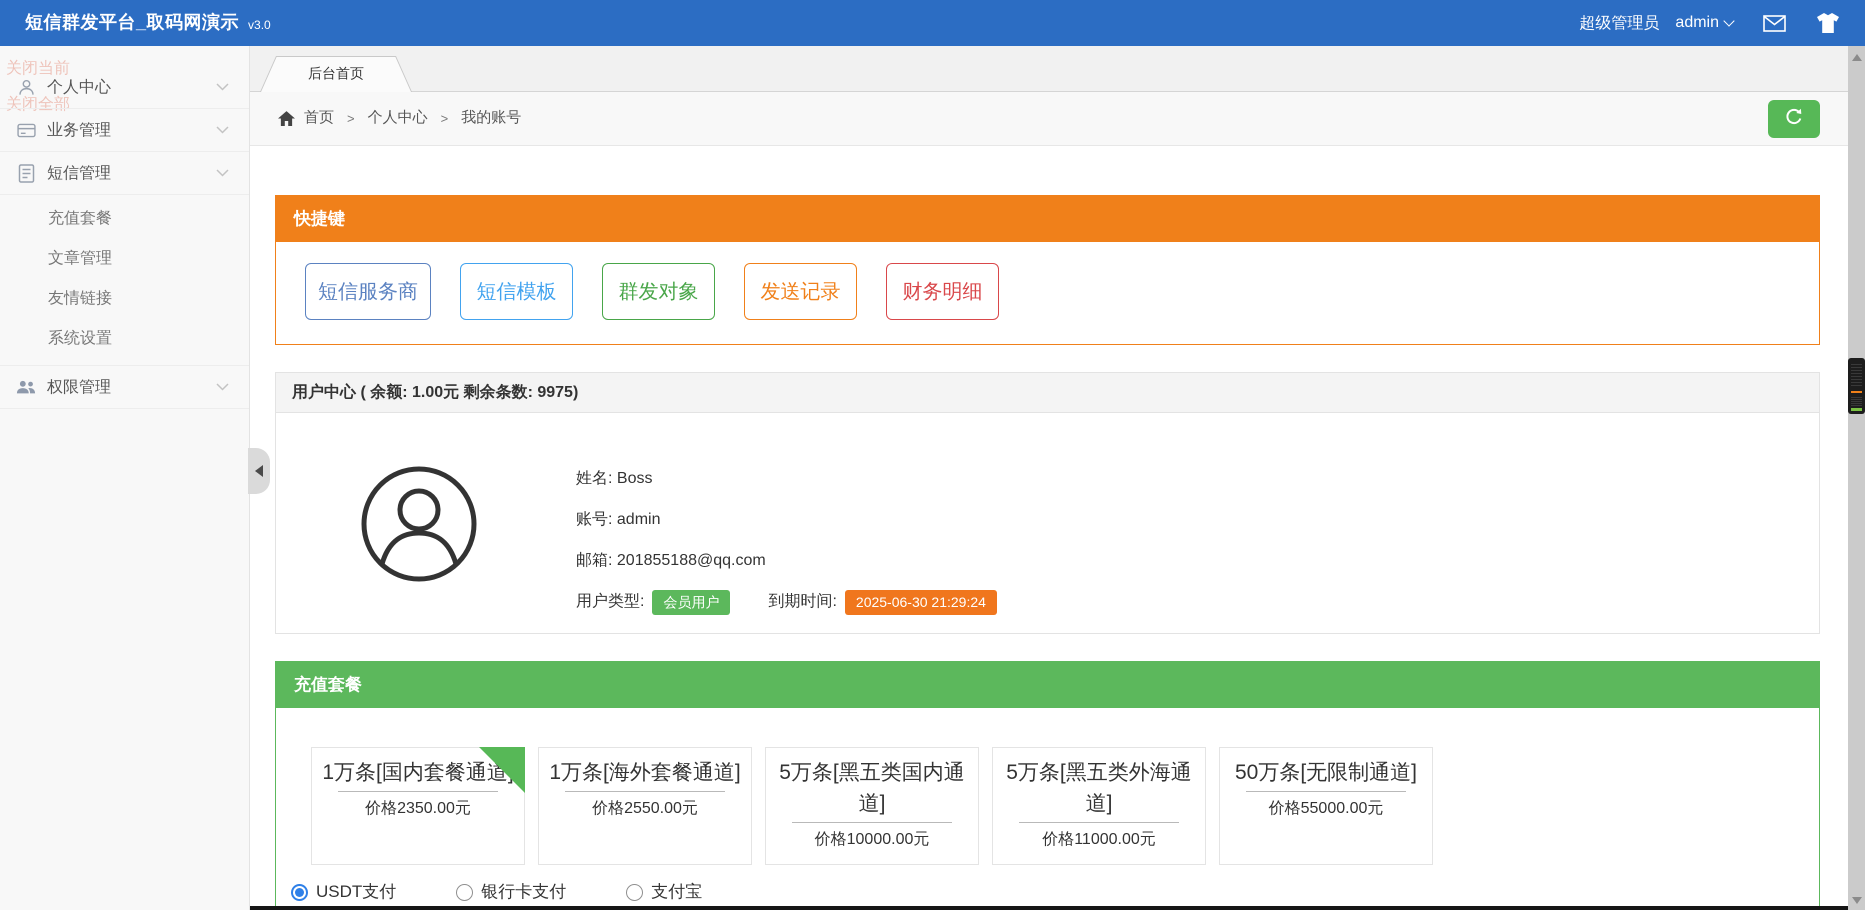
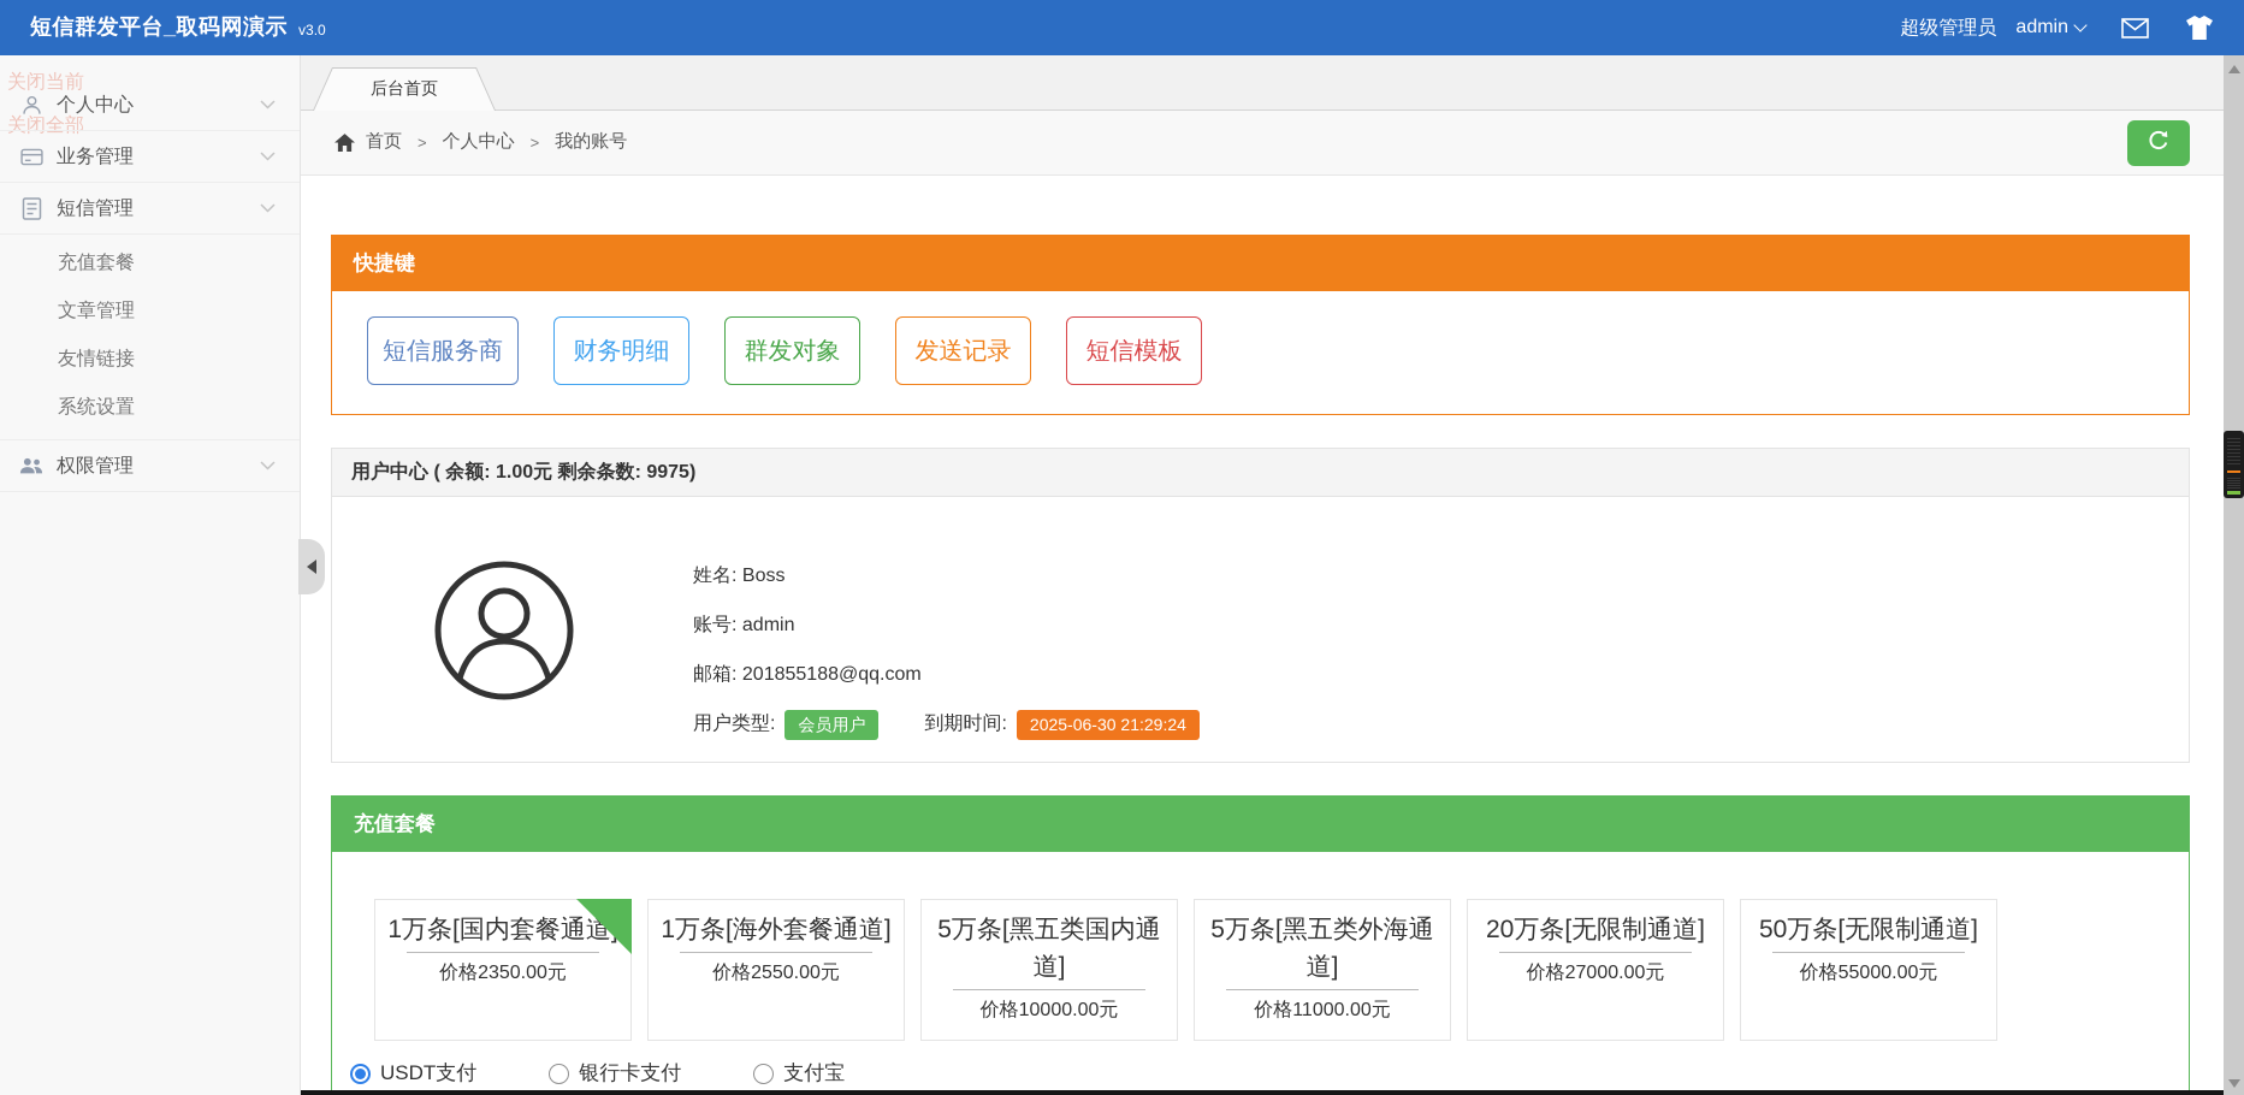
  短信群发平台_取码网演示
  v3.0
  超级管理员
  admin
  关闭当前
  关闭全部
  个人中心
  业务管理
  短信管理
  充值套餐
  文章管理
  友情链接
  系统设置
  权限管理
  后台首页
  首页
  >
  个人中心
  >
  我的账号
  快捷键
  短信服务商
- 短信模板
+ 财务明细
  群发对象
  发送记录
- 财务明细
+ 短信模板
  用户中心 ( 余额: 1.00元 剩余条数: 9975)
  姓名: Boss
  账号: admin
  邮箱: 201855188@qq.com
  用户类型:
  会员用户
  到期时间:
  2025-06-30 21:29:24
  充值套餐
  1万条[国内套餐通道]
  价格2350.00元
  1万条[海外套餐通道]
  价格2550.00元
  5万条[黑五类国内通道]
  价格10000.00元
  5万条[黑五类外海通道]
  价格11000.00元
+ 20万条[无限制通道]
+ 价格27000.00元
  50万条[无限制通道]
  价格55000.00元
  USDT支付
  银行卡支付
  支付宝
